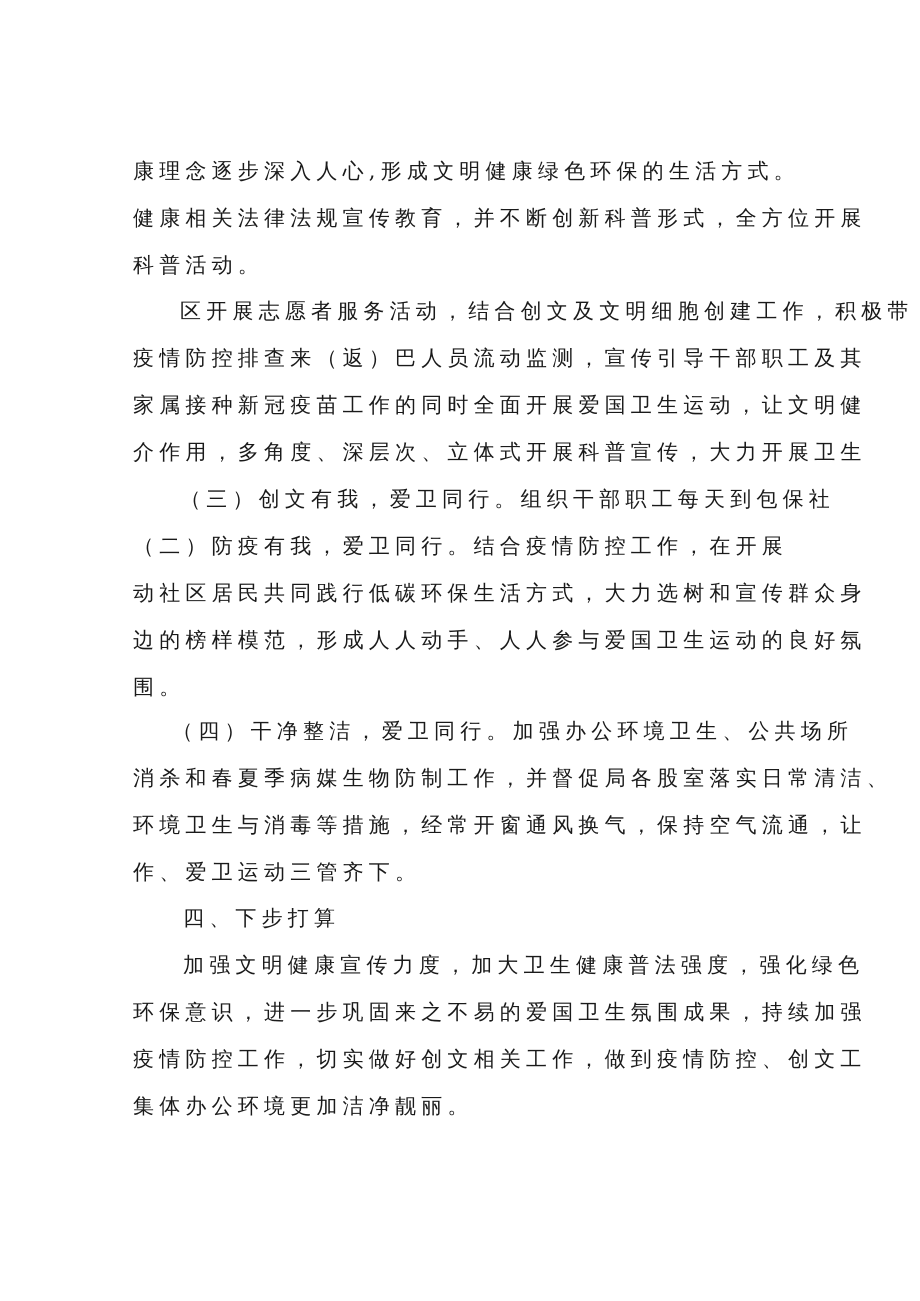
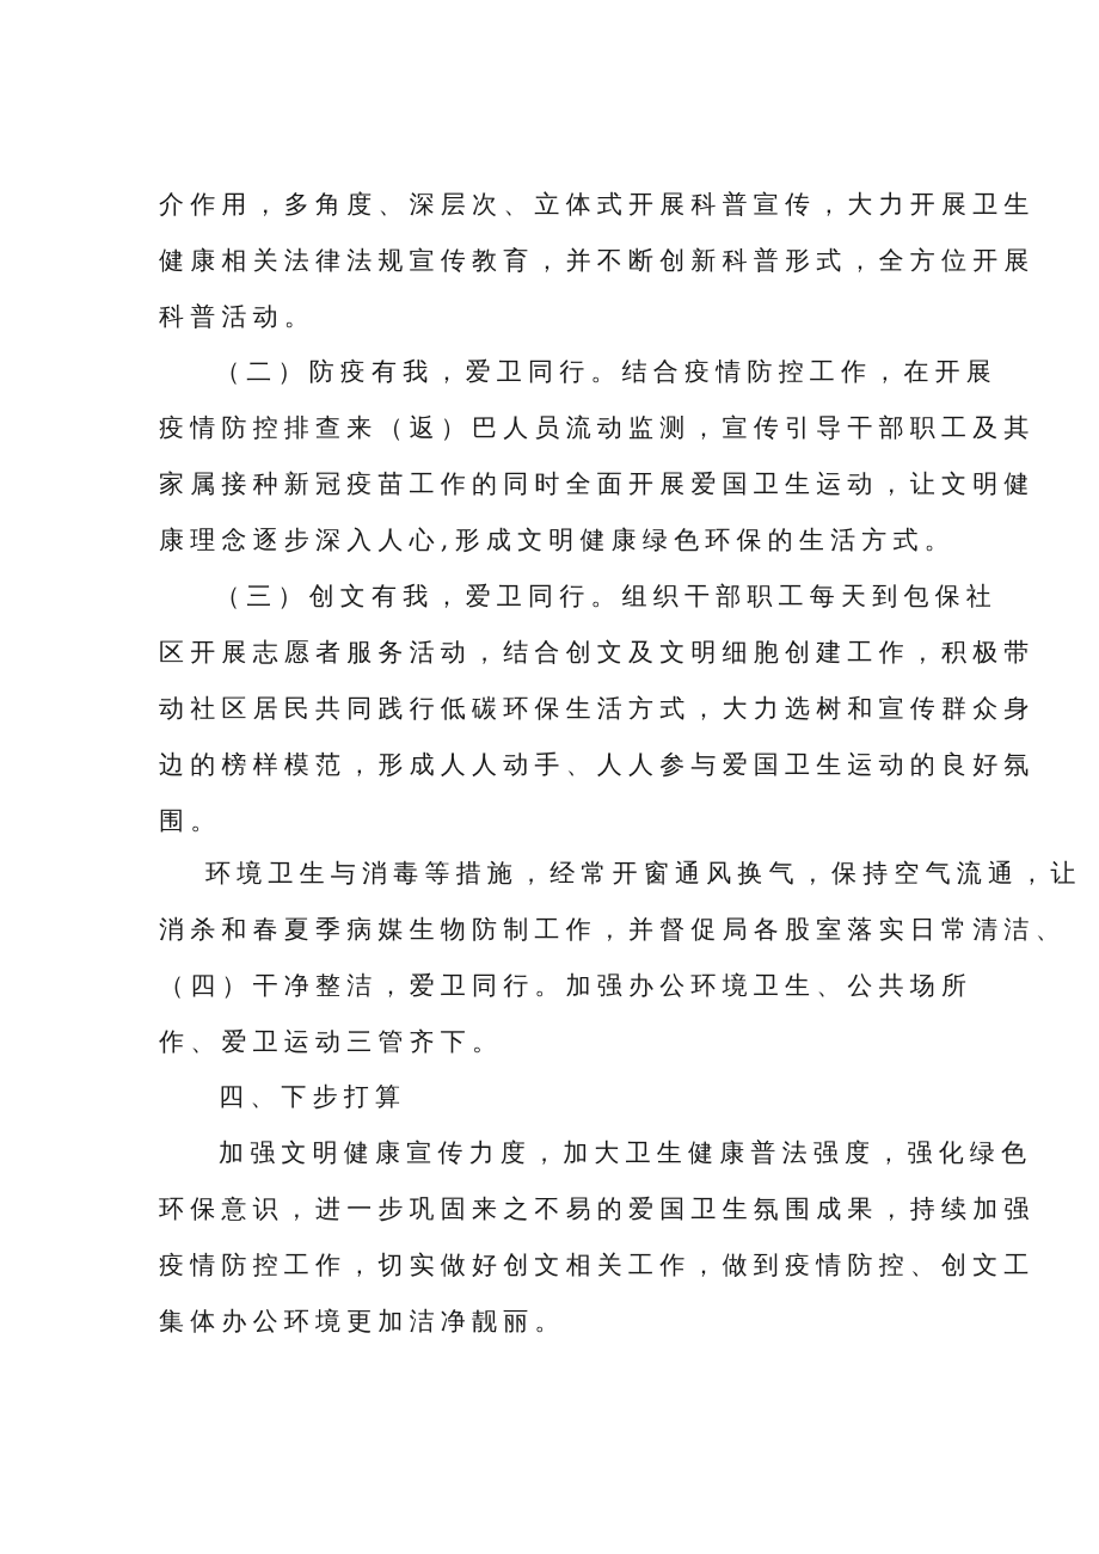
- 康理念逐步深入人心,形成文明健康绿色环保的生活方式。
+ 介作用，多角度、深层次、立体式开展科普宣传，大力开展卫生
  健康相关法律法规宣传教育，并不断创新科普形式，全方位开展
  科普活动。
- 区开展志愿者服务活动，结合创文及文明细胞创建工作，积极带
+ （二）防疫有我，爱卫同行。结合疫情防控工作，在开展
  疫情防控排查来（返）巴人员流动监测，宣传引导干部职工及其
  家属接种新冠疫苗工作的同时全面开展爱国卫生运动，让文明健
- 介作用，多角度、深层次、立体式开展科普宣传，大力开展卫生
+ 康理念逐步深入人心,形成文明健康绿色环保的生活方式。
  （三）创文有我，爱卫同行。组织干部职工每天到包保社
- （二）防疫有我，爱卫同行。结合疫情防控工作，在开展
+ 区开展志愿者服务活动，结合创文及文明细胞创建工作，积极带
  动社区居民共同践行低碳环保生活方式，大力选树和宣传群众身
  边的榜样模范，形成人人动手、人人参与爱国卫生运动的良好氛
  围。
- （四）干净整洁，爱卫同行。加强办公环境卫生、公共场所
+ 环境卫生与消毒等措施，经常开窗通风换气，保持空气流通，让
  消杀和春夏季病媒生物防制工作，并督促局各股室落实日常清洁、
- 环境卫生与消毒等措施，经常开窗通风换气，保持空气流通，让
+ （四）干净整洁，爱卫同行。加强办公环境卫生、公共场所
  作、爱卫运动三管齐下。
  四、下步打算
  加强文明健康宣传力度，加大卫生健康普法强度，强化绿色
  环保意识，进一步巩固来之不易的爱国卫生氛围成果，持续加强
  疫情防控工作，切实做好创文相关工作，做到疫情防控、创文工
  集体办公环境更加洁净靓丽。
